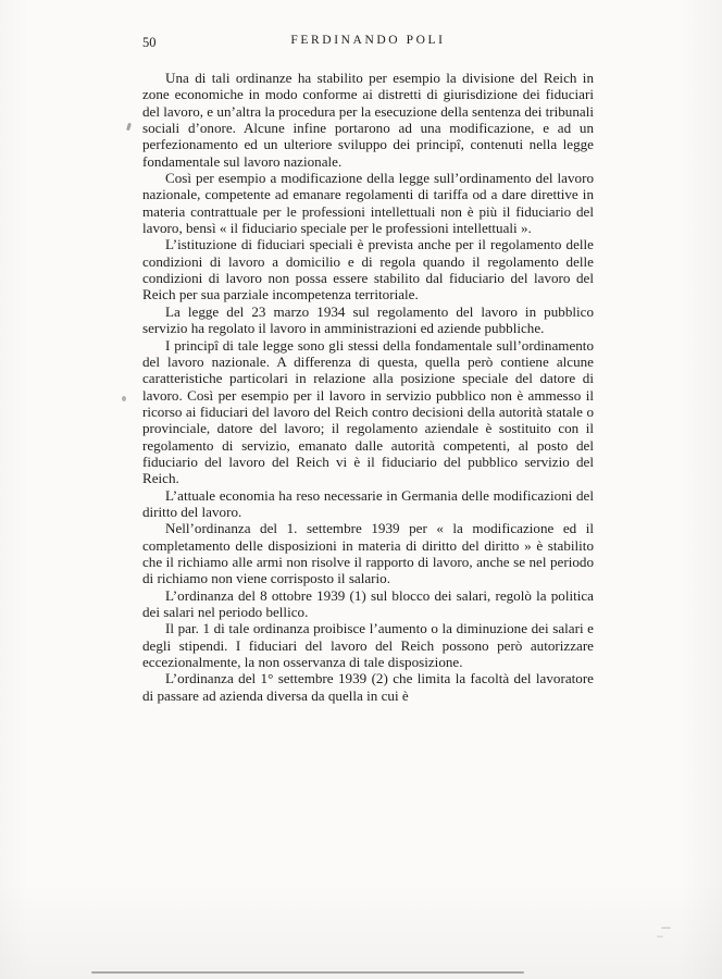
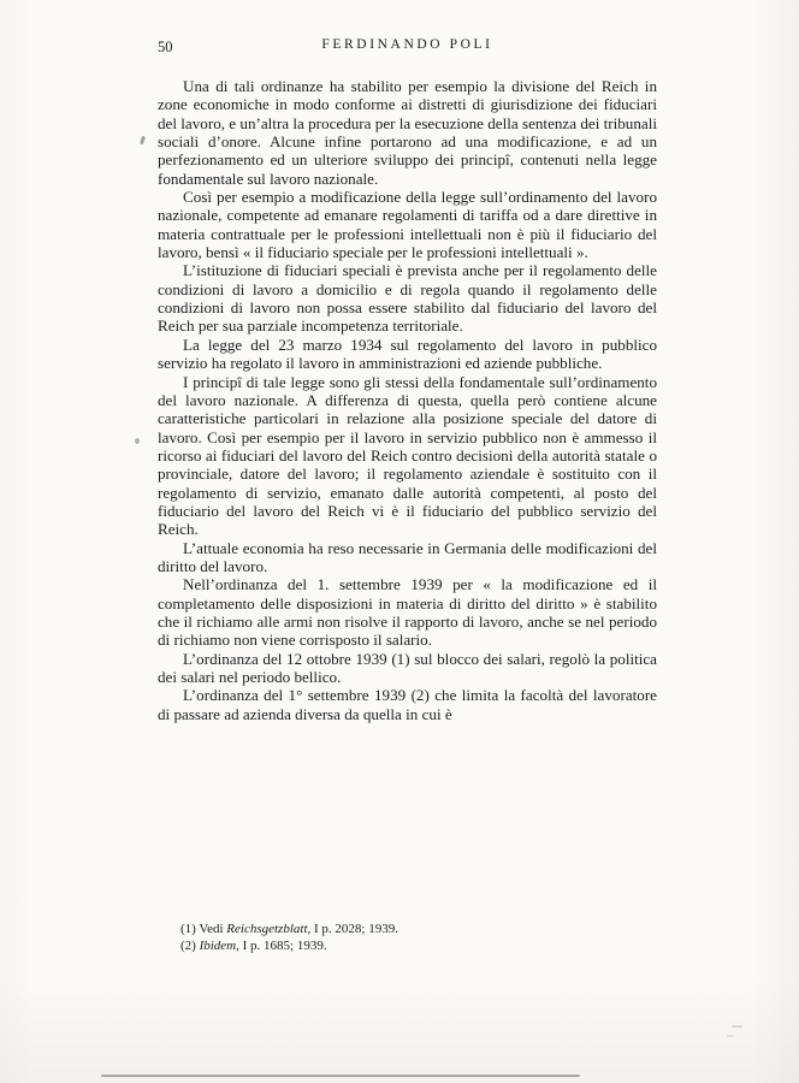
  50
  FERDINANDO POLI
  Una di tali ordinanze ha stabilito per esempio la divisione del Reich in zone economiche in modo conforme ai distretti di giurisdizione dei fiduciari del lavoro, e un’altra la procedura per la esecuzione della sentenza dei tribunali sociali d’onore. Alcune infine portarono ad una modificazione, e ad un perfezionamento ed un ulteriore sviluppo dei principî, contenuti nella legge fondamentale sul lavoro nazionale.
  Così per esempio a modificazione della legge sull’ordinamento del lavoro nazionale, competente ad emanare regolamenti di tariffa od a dare direttive in materia contrattuale per le professioni intellettuali non è più il fiduciario del lavoro, bensì « il fiduciario speciale per le professioni intellettuali ».
  L’istituzione di fiduciari speciali è prevista anche per il regolamento delle condizioni di lavoro a domicilio e di regola quando il regolamento delle condizioni di lavoro non possa essere stabilito dal fiduciario del lavoro del Reich per sua parziale incompetenza territoriale.
  La legge del 23 marzo 1934 sul regolamento del lavoro in pubblico servizio ha regolato il lavoro in amministrazioni ed aziende pubbliche.
  I principî di tale legge sono gli stessi della fondamentale sull’ordinamento del lavoro nazionale. A differenza di questa, quella però contiene alcune caratteristiche particolari in relazione alla posizione speciale del datore di lavoro. Così per esempio per il lavoro in servizio pubblico non è ammesso il ricorso ai fiduciari del lavoro del Reich contro decisioni della autorità statale o provinciale, datore del lavoro; il regolamento aziendale è sostituito con il regolamento di servizio, emanato dalle autorità competenti, al posto del fiduciario del lavoro del Reich vi è il fiduciario del pubblico servizio del Reich.
  L’attuale economia ha reso necessarie in Germania delle modificazioni del diritto del lavoro.
  Nell’ordinanza del 1. settembre 1939 per « la modificazione ed il completamento delle disposizioni in materia di diritto del diritto » è stabilito che il richiamo alle armi non risolve il rapporto di lavoro, anche se nel periodo di richiamo non viene corrisposto il salario.
- L’ordinanza del 8 ottobre 1939 (1) sul blocco dei salari, regolò la politica dei salari nel periodo bellico.
+ L’ordinanza del 12 ottobre 1939 (1) sul blocco dei salari, regolò la politica dei salari nel periodo bellico.
- Il par. 1 di tale ordinanza proibisce l’aumento o la diminuzione dei salari e degli stipendi. I fiduciari del lavoro del Reich possono però autorizzare eccezionalmente, la non osservanza di tale disposizione.
  L’ordinanza del 1° settembre 1939 (2) che limita la facoltà del lavoratore di passare ad azienda diversa da quella in cui è
+ (1) Vedi Reichsgetzblatt, I p. 2028; 1939.
+ (2) Ibidem, I p. 1685; 1939.
